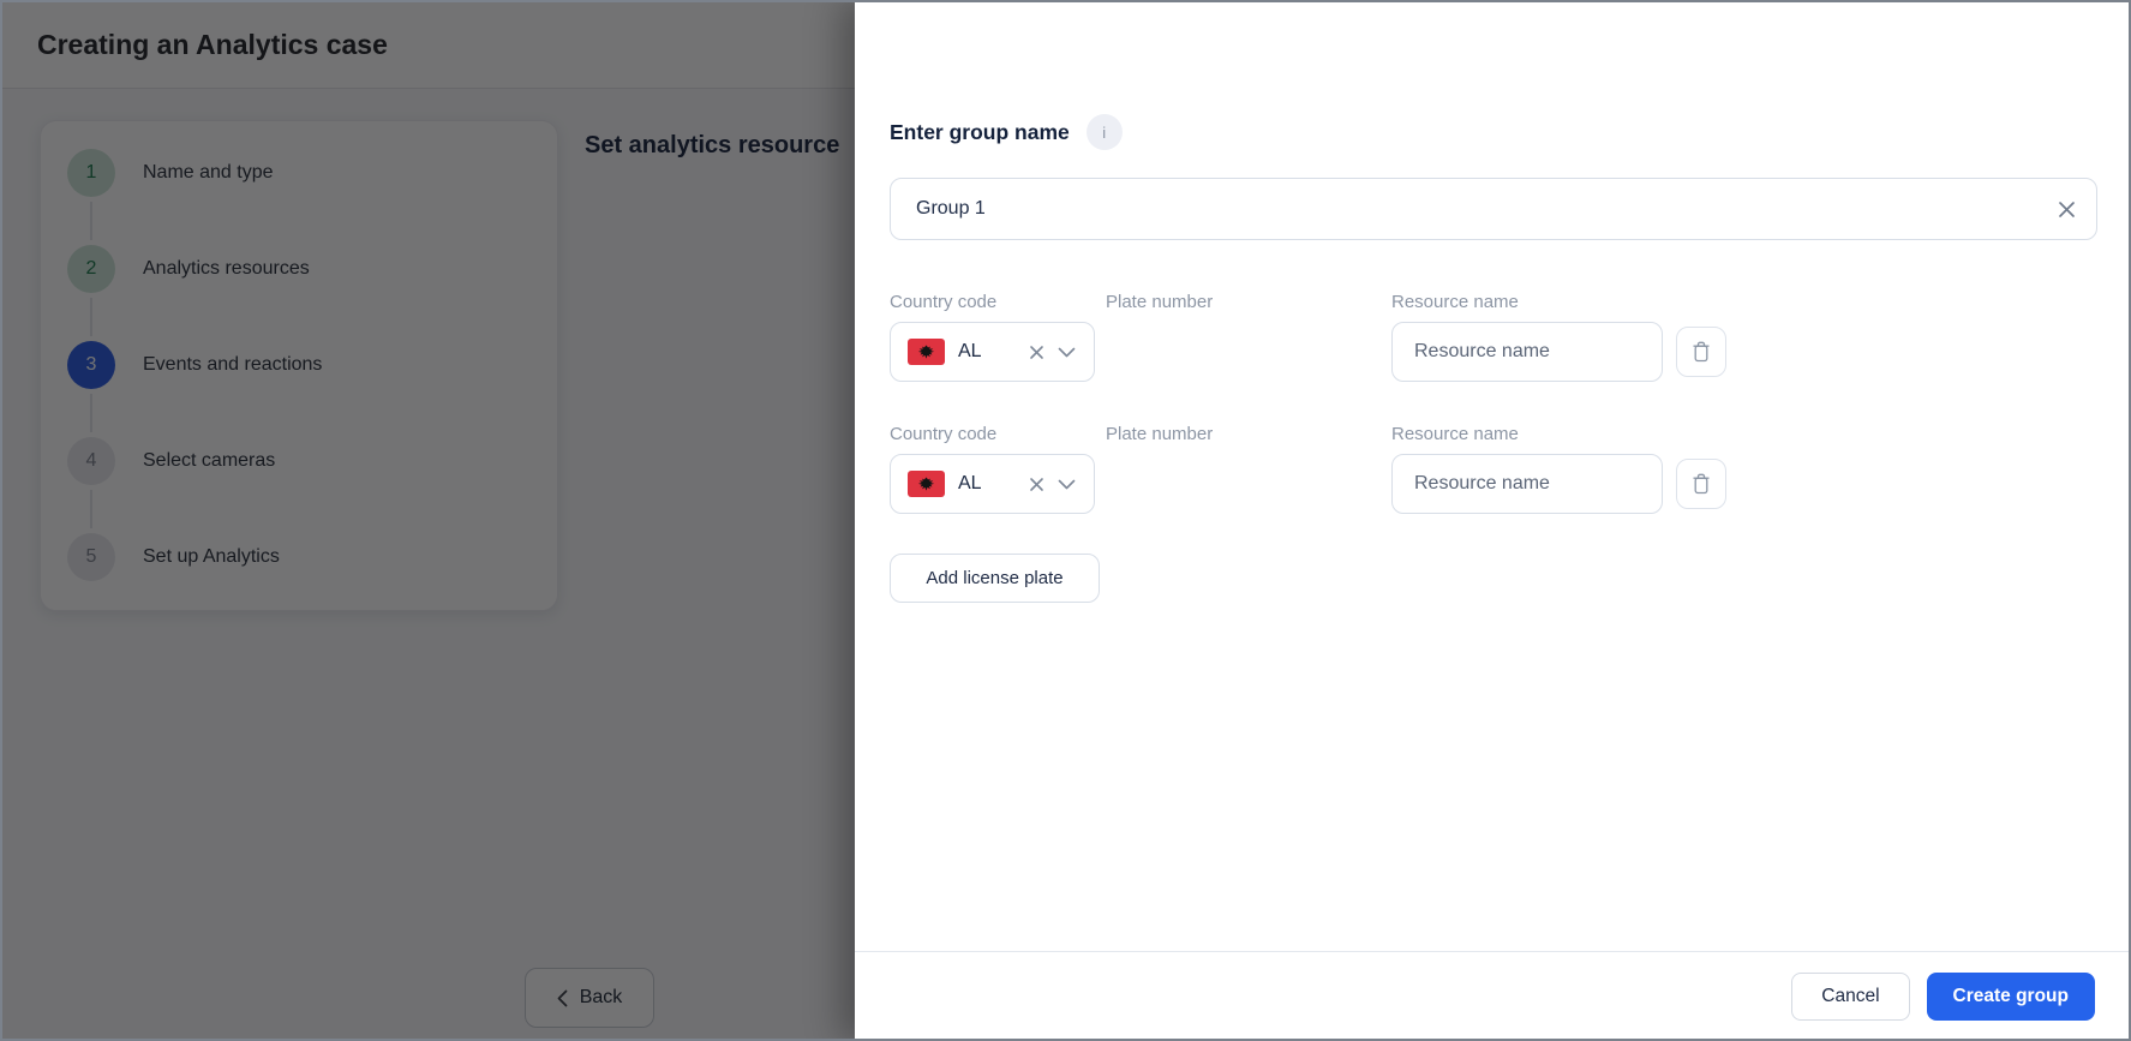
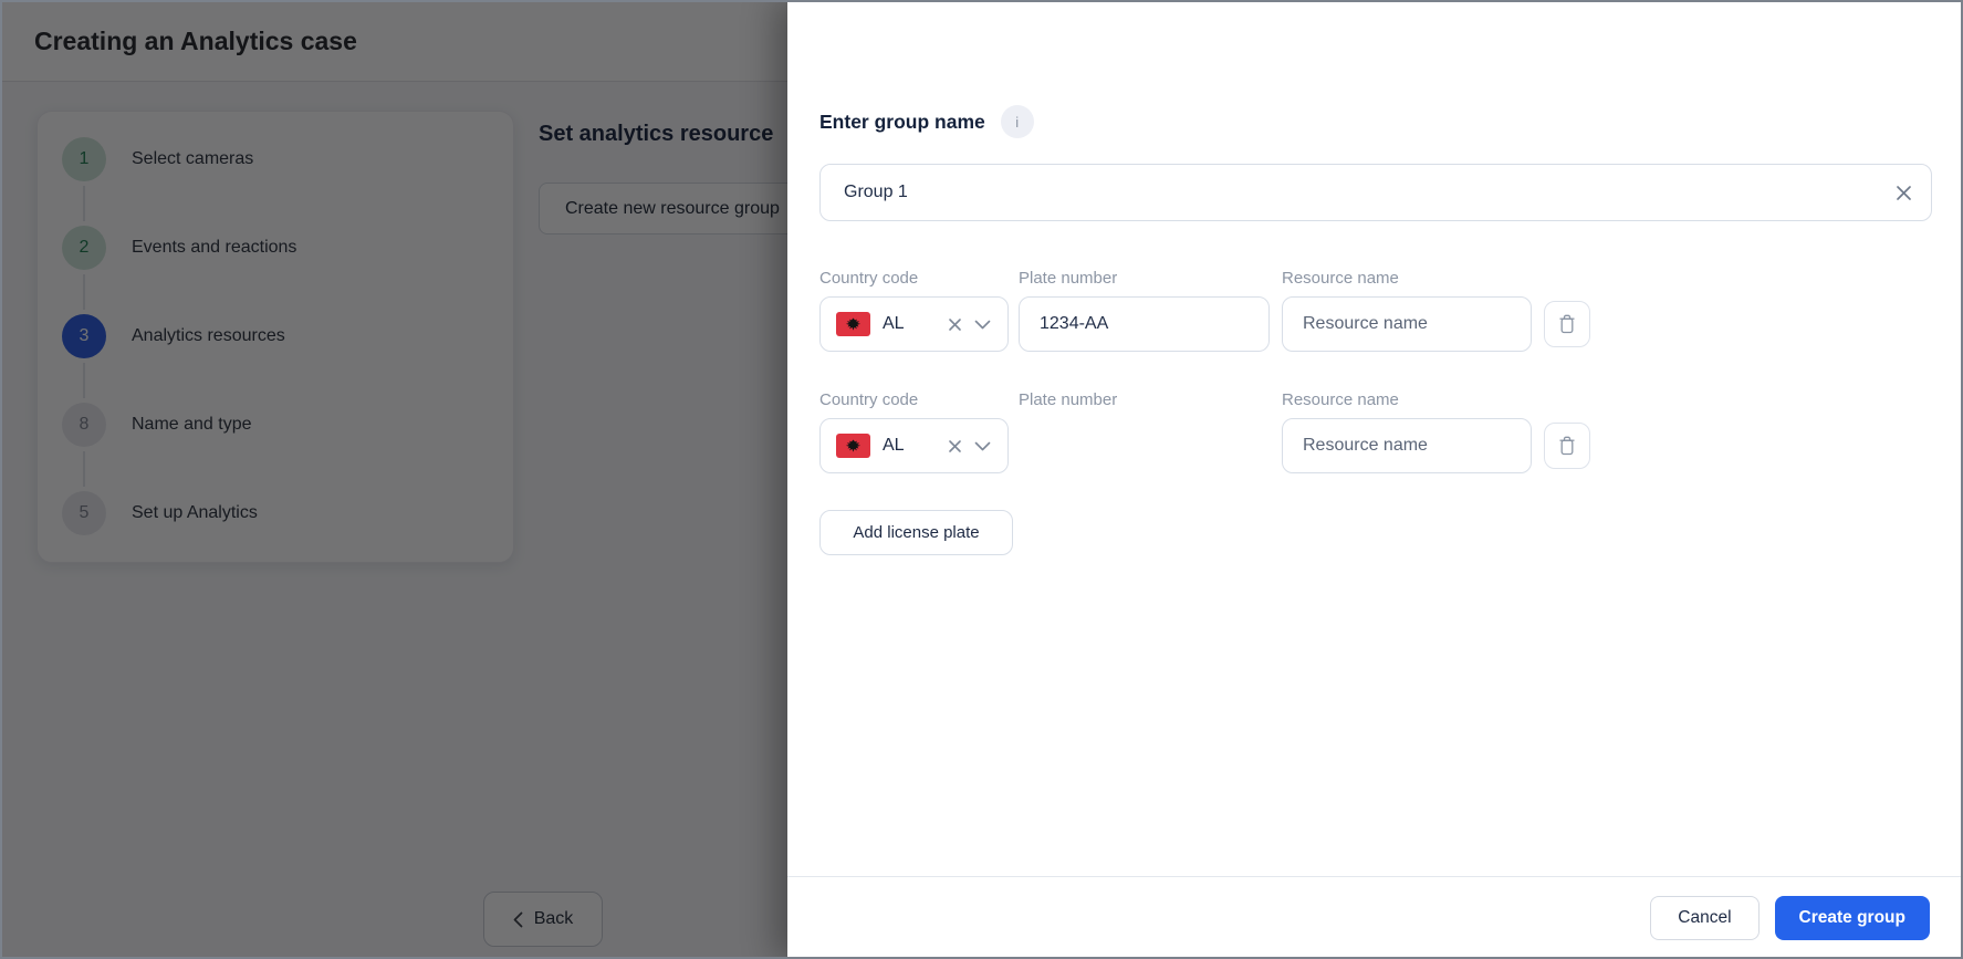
  Creating an Analytics case
  1
- Name and type
+ Select cameras
  2
- Analytics resources
+ Events and reactions
  3
- Events and reactions
+ Analytics resources
- 4
+ 8
- Select cameras
+ Name and type
  5
  Set up Analytics
  Set analytics resource
+ Create new resource group
  Back
  Enter group name
  i
  Group 1
  Country code
  Plate number
  Resource name
  AL
+ 1234-AA
  Resource name
  Country code
  Plate number
  Resource name
  AL
  Resource name
  Add license plate
  Cancel
  Create group
